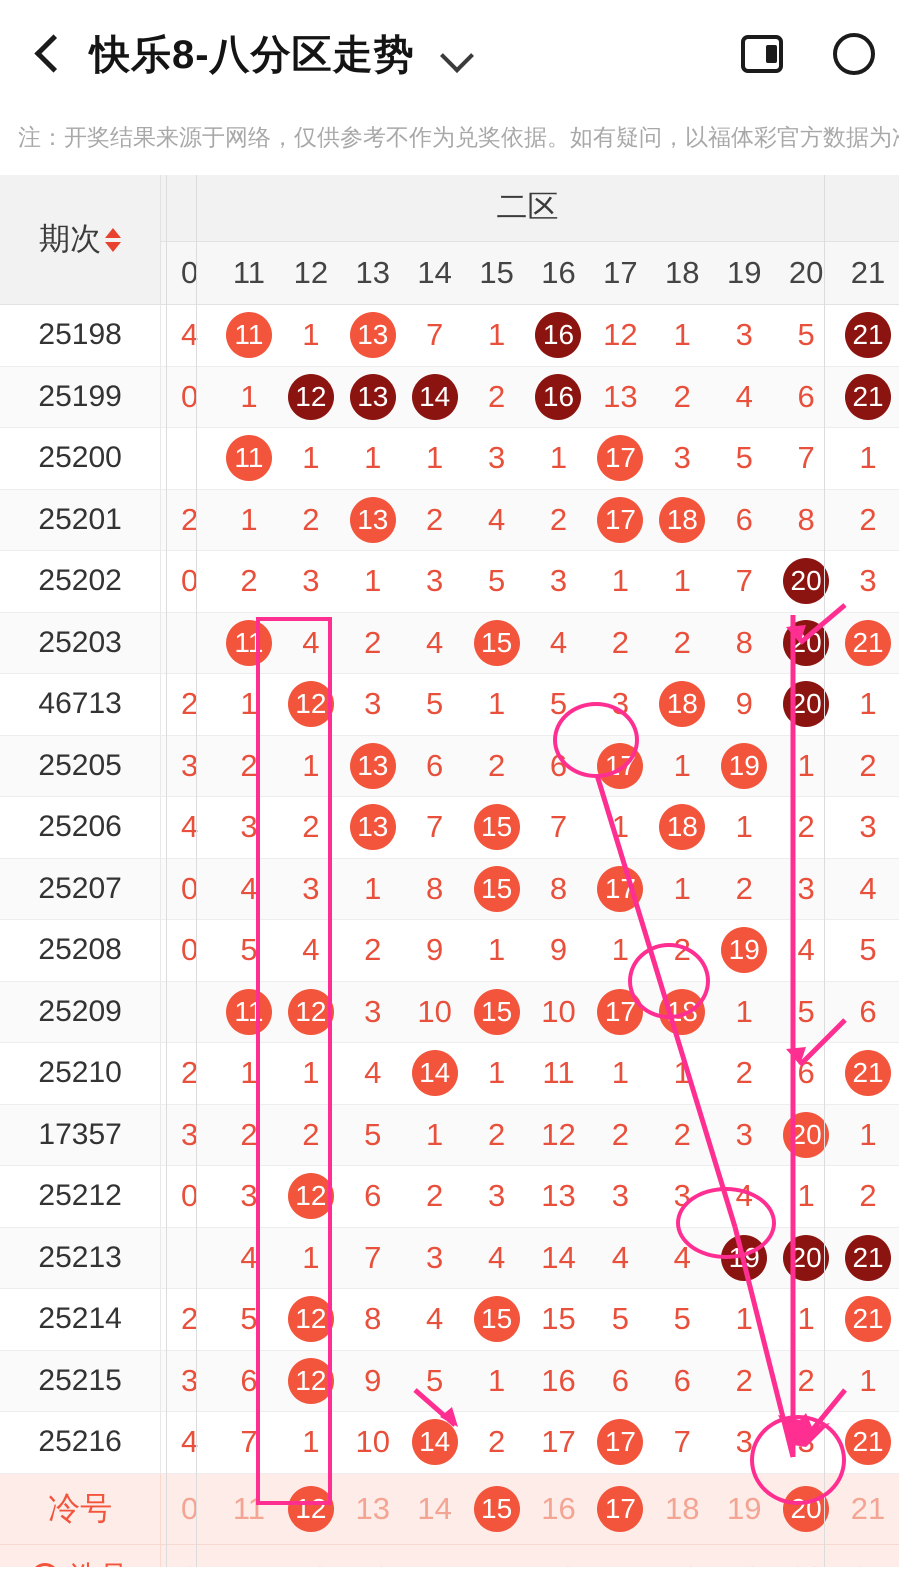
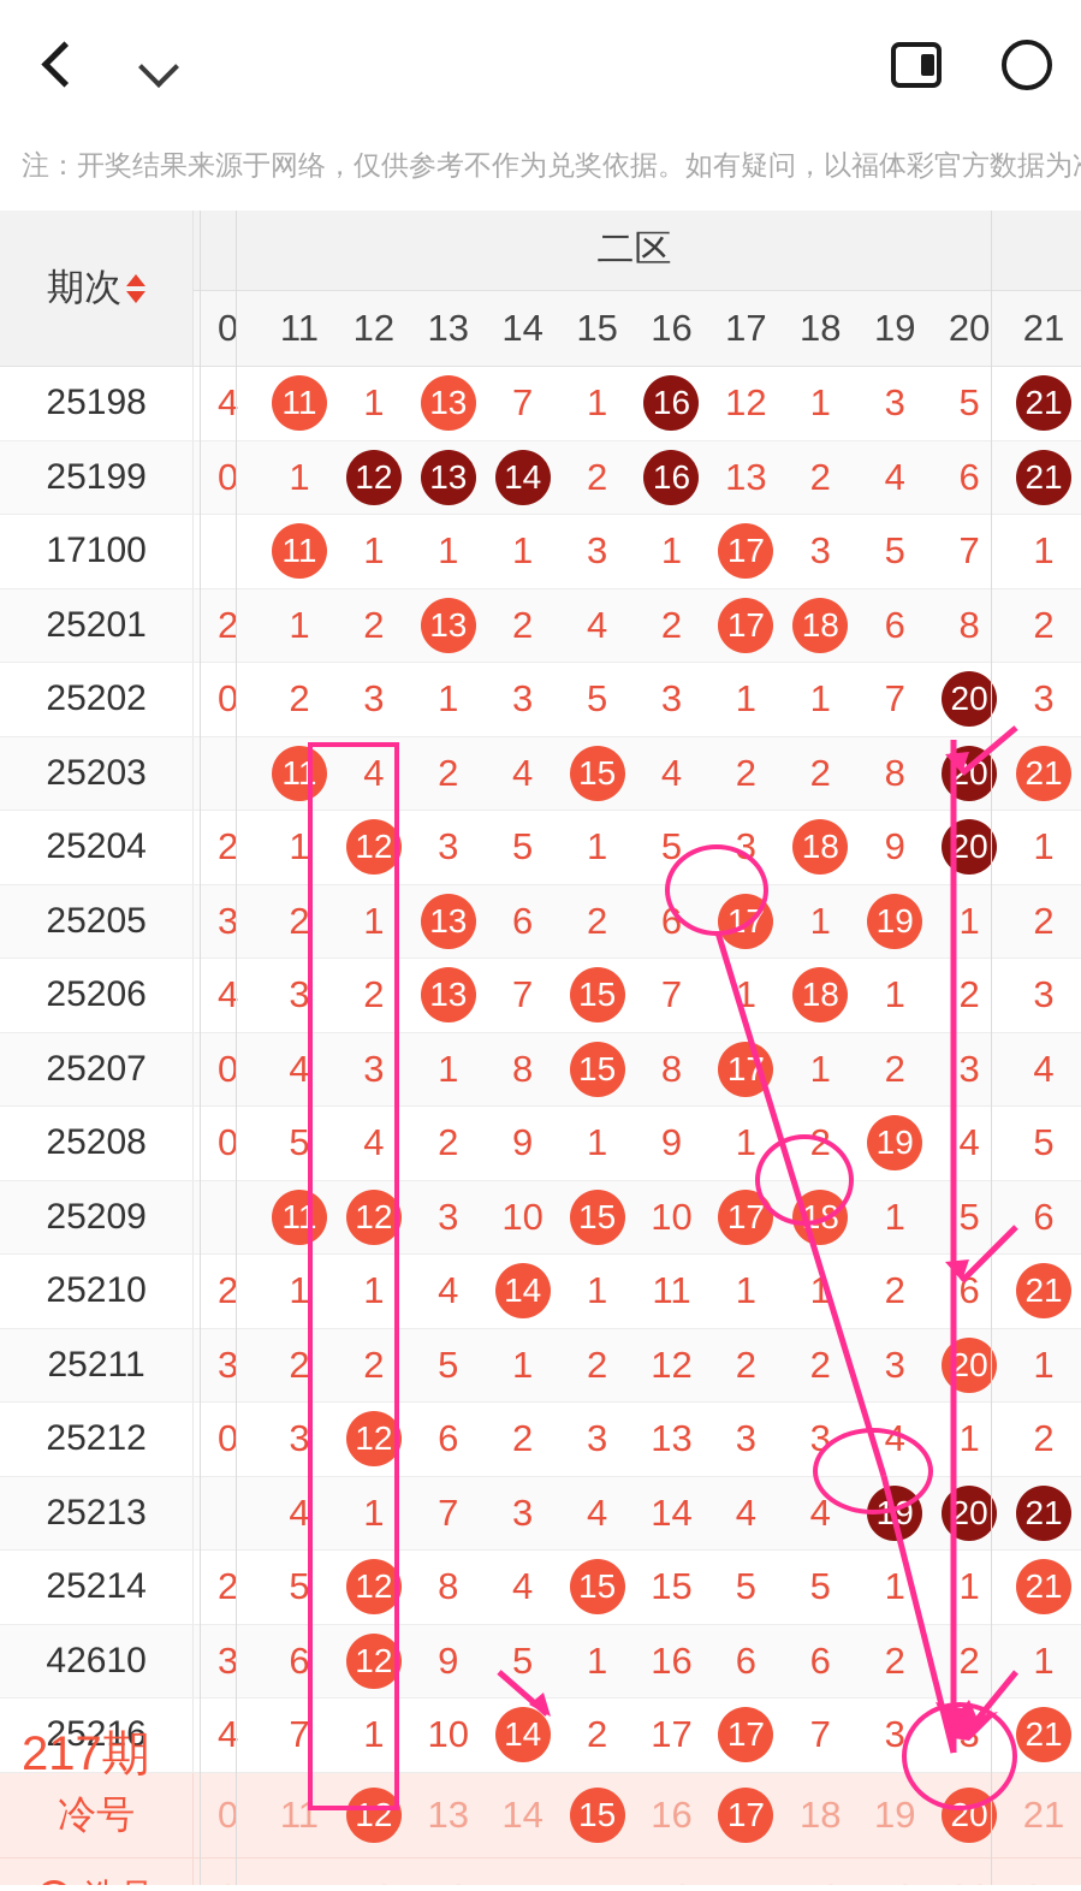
- 快乐8-八分区走势
  注：开奖结果来源于网络，仅供参考不作为兑奖依据。如有疑问，以福体彩官方数据为
  期次		二区
  0	11	12	13	14	15	16	17	18	19	20	21
  25198	4	11	1	13	7	1	16	12	1	3	5	21
  25199	0	1	12	13	14	2	16	13	2	4	6	21
- 25200		11	1	1	1	3	1	17	3	5	7	1
+ 17100		11	1	1	1	3	1	17	3	5	7	1
  25201	2	1	2	13	2	4	2	17	18	6	8	2
  25202	0	2	3	1	3	5	3	1	1	7	20	3
  25203		11	4	2	4	15	4	2	2	8	20	21
- 46713	2	1	12	3	5	1	5	3	18	9	20	1
+ 25204	2	1	12	3	5	1	5	3	18	9	20	1
  25205	3	2	1	13	6	2	6	17	1	19	1	2
  25206	4	3	2	13	7	15	7	1	18	1	2	3
  25207	0	4	3	1	8	15	8	17	1	2	3	4
  25208	0	5	4	2	9	1	9	1	2	19	4	5
  25209		11	12	3	10	15	10	17	18	1	5	6
  25210	2	1	1	4	14	1	11	1	1	2	6	21
- 17357	3	2	2	5	1	2	12	2	2	3	20	1
+ 25211	3	2	2	5	1	2	12	2	2	3	20	1
  25212	0	3	12	6	2	3	13	3	3	4	1	2
  25213		4	1	7	3	4	14	4	4	19	20	21
  25214	2	5	12	8	4	15	15	5	5	1	1	21
- 25215	3	6	12	9	5	1	16	6	6	2	2	1
+ 42610	3	6	12	9	5	1	16	6	6	2	2	1
  25216	4	7	1	10	14	2	17	17	7	3		21
  冷号	0	11	12	13	14	15	16	17	18	19	20	21
+ 217期
